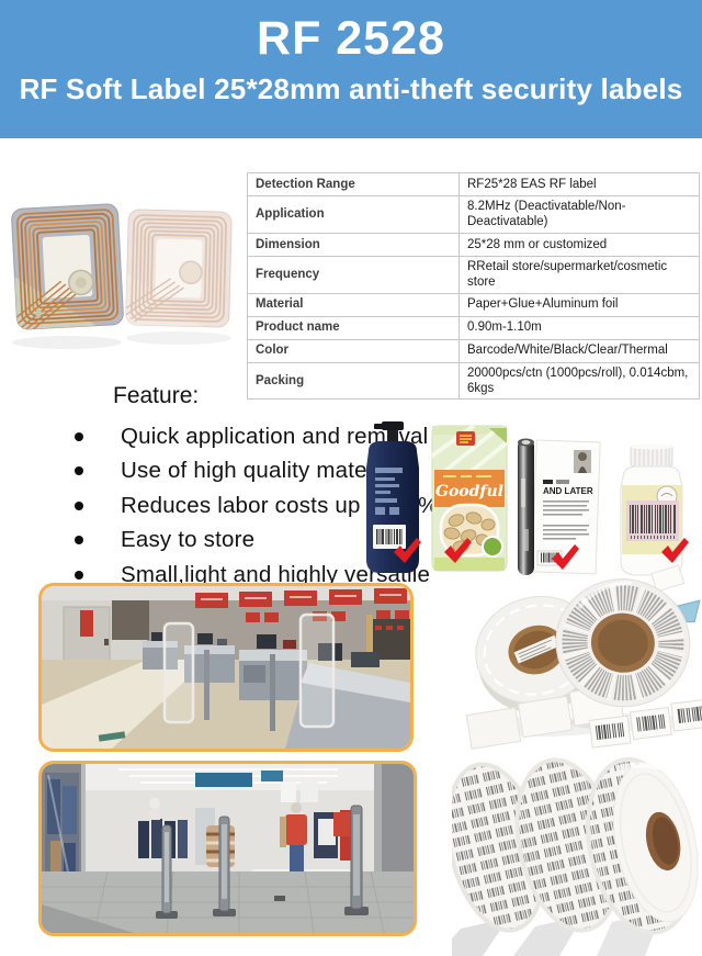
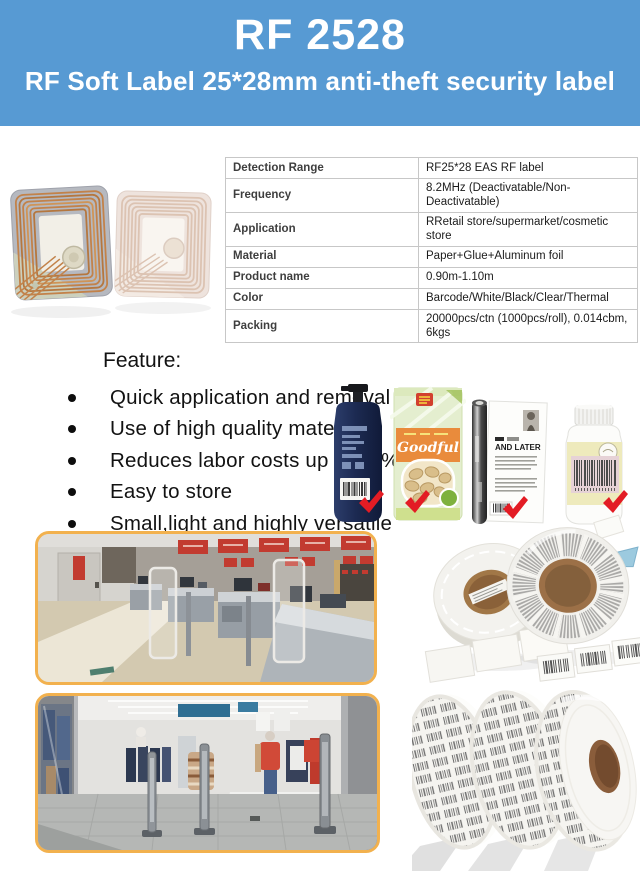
  RF 2528
- RF Soft Label 25*28mm anti-theft security labels
+ RF Soft Label 25*28mm anti-theft security label
  Detection Range	RF25*28 EAS RF label
- Application	8.2MHz (Deactivatable/Non-Deactivatable)
+ Frequency	8.2MHz (Deactivatable/Non-Deactivatable)
- Dimension	25*28 mm or customized
- Frequency	RRetail store/supermarket/cosmetic store
+ Application	RRetail store/supermarket/cosmetic store
  Material	Paper+Glue+Aluminum foil
  Product name	0.90m-1.10m
  Color	Barcode/White/Black/Clear/Thermal
  Packing	20000pcs/ctn (1000pcs/roll), 0.014cbm, 6kgs
  Feature:
  Quick application and remval
  Use of high quality mate
  Reduces labor costs up%
  Easy to store
  Small,light and highly versatile
  Goodful
  AND LATER
